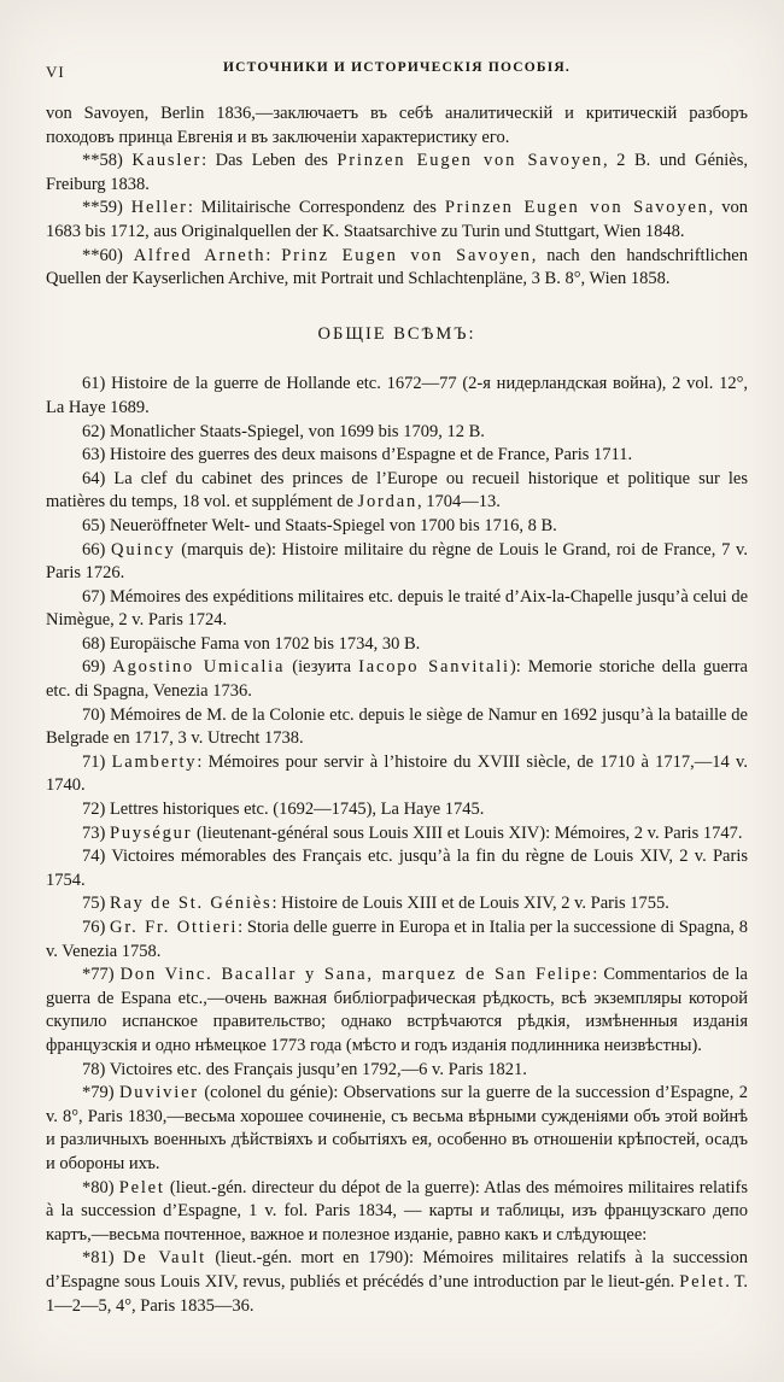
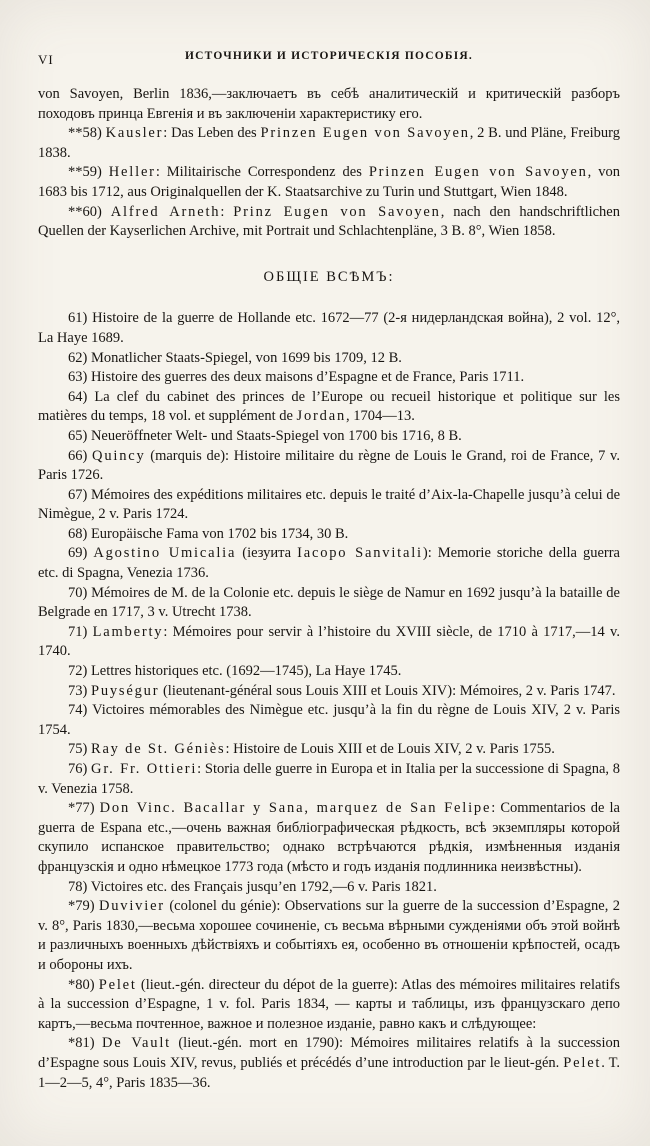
  VI
  ИСТОЧНИКИ И ИСТОРИЧЕСКІЯ ПОСОБІЯ.
  von Savoyen, Berlin 1836,—заключаетъ въ себѣ аналитическій и критическій разборъ походовъ принца Евгенія и въ заключеніи характеристику его.
- **58) Kausler: Das Leben des Prinzen Eugen von Savoyen, 2 B. und Géniès, Freiburg 1838.
+ **58) Kausler: Das Leben des Prinzen Eugen von Savoyen, 2 B. und Pläne, Freiburg 1838.
  **59) Heller: Militairische Correspondenz des Prinzen Eugen von Savoyen, von 1683 bis 1712, aus Originalquellen der K. Staatsarchive zu Turin und Stuttgart, Wien 1848.
  **60) Alfred Arneth: Prinz Eugen von Savoyen, nach den handschriftlichen Quellen der Kayserlichen Archive, mit Portrait und Schlachtenpläne, 3 B. 8°, Wien 1858.
  ОБЩІЕ ВСѢМЪ:
  61) Histoire de la guerre de Hollande etc. 1672—77 (2-я нидерландская война), 2 vol. 12°, La Haye 1689.
  62) Monatlicher Staats-Spiegel, von 1699 bis 1709, 12 B.
  63) Histoire des guerres des deux maisons d’Espagne et de France, Paris 1711.
  64) La clef du cabinet des princes de l’Europe ou recueil historique et politique sur les matières du temps, 18 vol. et supplément de Jordan, 1704—13.
  65) Neueröffneter Welt- und Staats-Spiegel von 1700 bis 1716, 8 B.
  66) Quincy (marquis de): Histoire militaire du règne de Louis le Grand, roi de France, 7 v. Paris 1726.
  67) Mémoires des expéditions militaires etc. depuis le traité d’Aix-la-Chapelle jusqu’à celui de Nimègue, 2 v. Paris 1724.
  68) Europäische Fama von 1702 bis 1734, 30 B.
  69) Agostino Umicalia (іезуита Iacopo Sanvitali): Memorie storiche della guerra etc. di Spagna, Venezia 1736.
  70) Mémoires de M. de la Colonie etc. depuis le siège de Namur en 1692 jusqu’à la bataille de Belgrade en 1717, 3 v. Utrecht 1738.
  71) Lamberty: Mémoires pour servir à l’histoire du XVIII siècle, de 1710 à 1717,—14 v. 1740.
  72) Lettres historiques etc. (1692—1745), La Haye 1745.
  73) Puységur (lieutenant-général sous Louis XIII et Louis XIV): Mémoires, 2 v. Paris 1747.
- 74) Victoires mémorables des Français etc. jusqu’à la fin du règne de Louis XIV, 2 v. Paris 1754.
+ 74) Victoires mémorables des Nimègue etc. jusqu’à la fin du règne de Louis XIV, 2 v. Paris 1754.
  75) Ray de St. Géniès: Histoire de Louis XIII et de Louis XIV, 2 v. Paris 1755.
  76) Gr. Fr. Ottieri: Storia delle guerre in Europa et in Italia per la successione di Spagna, 8 v. Venezia 1758.
  *77) Don Vinc. Bacallar y Sana, marquez de San Felipe: Commentarios de la guerra de Espana etc.,—очень важная библіографическая рѣдкость, всѣ экземпляры которой скупило испанское правительство; однако встрѣчаются рѣдкія, измѣненныя изданія французскія и одно нѣмецкое 1773 года (мѣсто и годъ изданія подлинника неизвѣстны).
  78) Victoires etc. des Français jusqu’en 1792,—6 v. Paris 1821.
  *79) Duvivier (colonel du génie): Observations sur la guerre de la succession d’Espagne, 2 v. 8°, Paris 1830,—весьма хорошее сочиненіе, съ весьма вѣрными сужденіями объ этой войнѣ и различныхъ военныхъ дѣйствіяхъ и событіяхъ ея, особенно въ отношеніи крѣпостей, осадъ и обороны ихъ.
  *80) Pelet (lieut.-gén. directeur du dépot de la guerre): Atlas des mémoires militaires relatifs à la succession d’Espagne, 1 v. fol. Paris 1834, — карты и таблицы, изъ французскаго депо картъ,—весьма почтенное, важное и полезное изданіе, равно какъ и слѣдующее:
  *81) De Vault (lieut.-gén. mort en 1790): Mémoires militaires relatifs à la succession d’Espagne sous Louis XIV, revus, publiés et précédés d’une introduction par le lieut-gén. Pelet. T. 1—2—5, 4°, Paris 1835—36.
